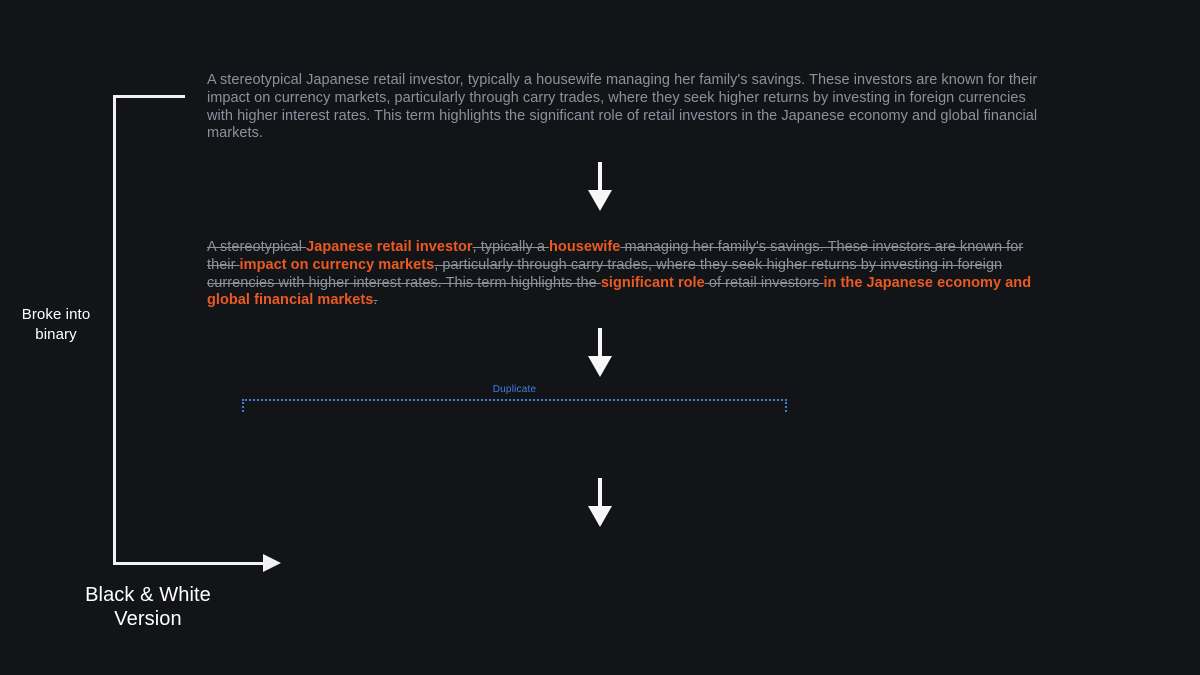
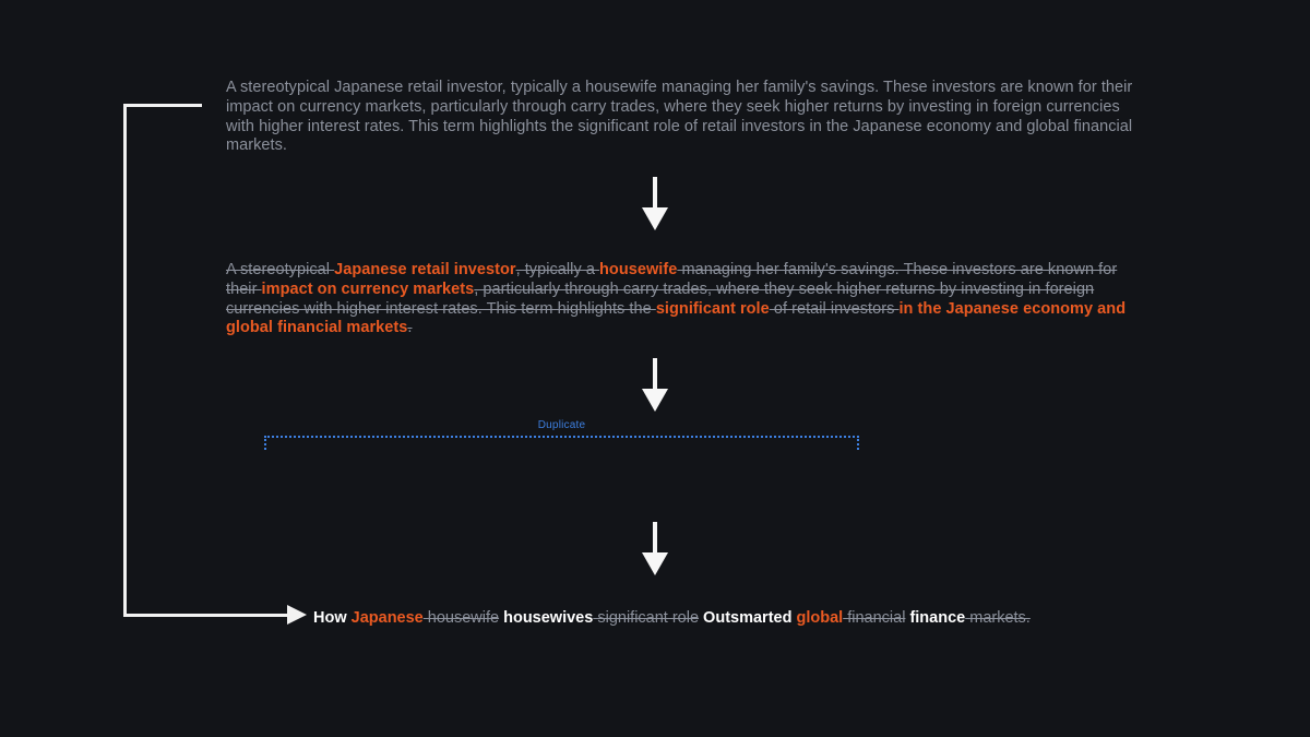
- Broke into binary
- Black & White Version
  A stereotypical Japanese retail investor, typically a housewife managing her family's savings. These investors are known for their impact on currency markets, particularly through carry trades, where they seek higher returns by investing in foreign currencies with higher interest rates. This term highlights the significant role of retail investors in the Japanese economy and global financial markets.
  A stereotypical Japanese retail investor, typically a housewife managing her family's savings. These investors are known for their impact on currency markets, particularly through carry trades, where they seek higher returns by investing in foreign currencies with higher interest rates. This term highlights the significant role of retail investors in the Japanese economy and global financial markets.
  Duplicate
+ How Japanese housewife housewives significant role Outsmarted global financial finance markets.
